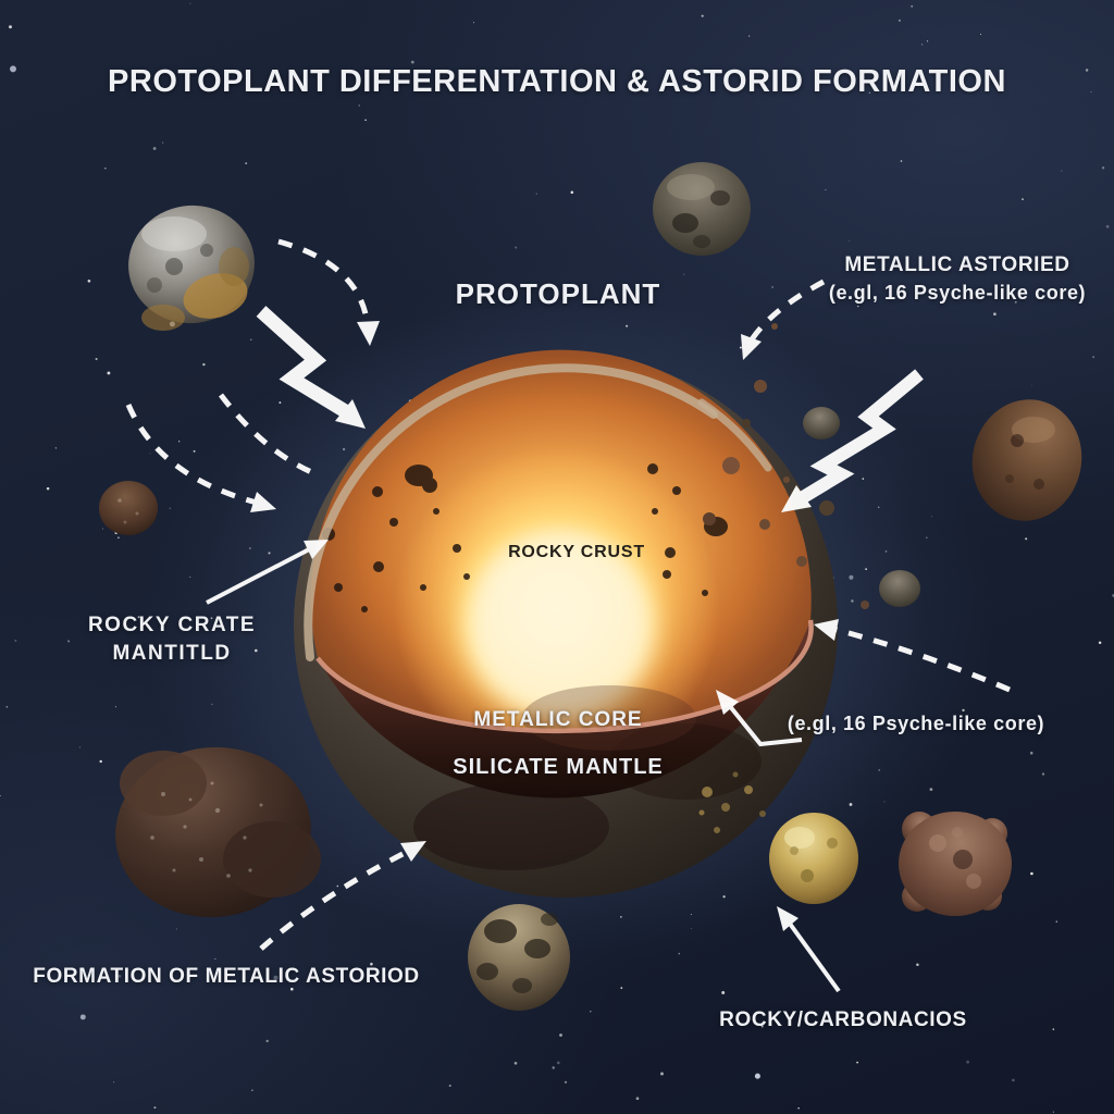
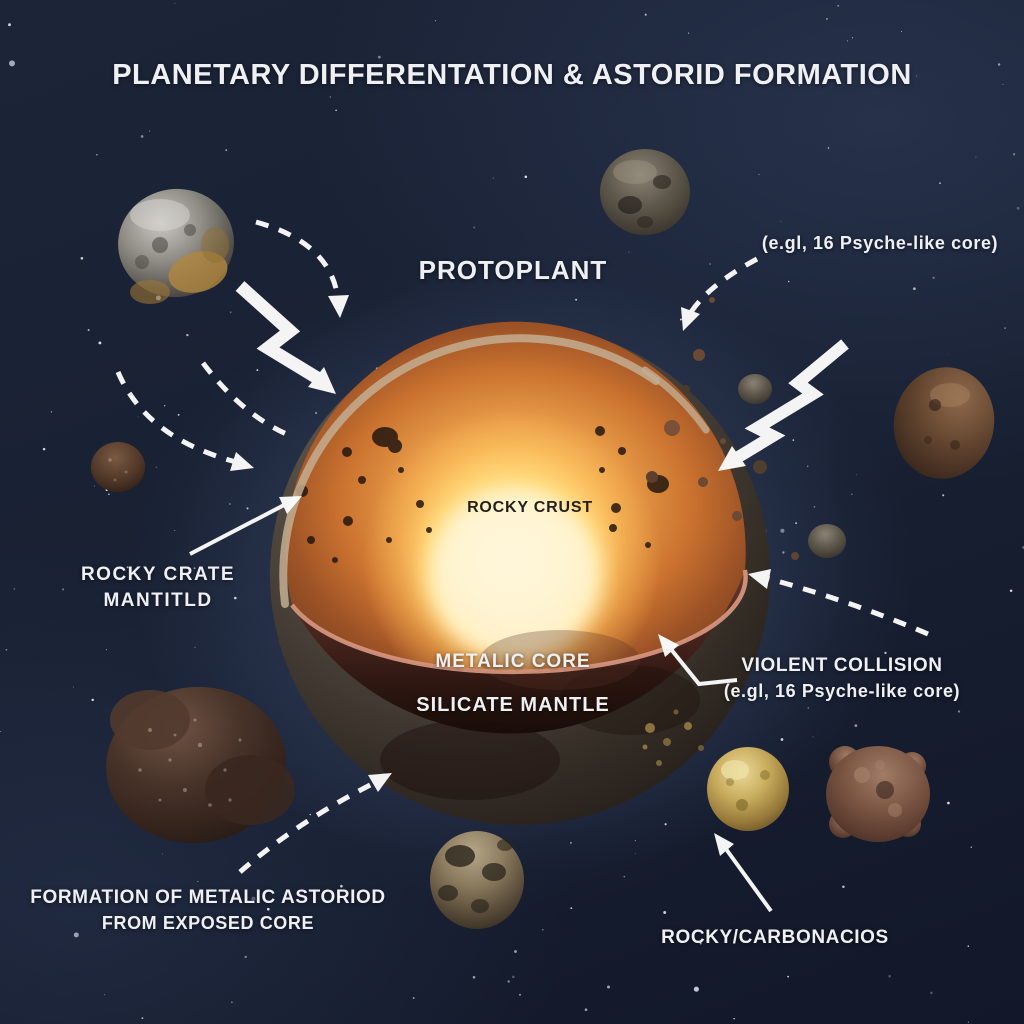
- PROTOPLANT DIFFERENTATION & ASTORID FORMATION
+ PLANETARY DIFFERENTATION & ASTORID FORMATION
  PROTOPLANT
- METALLIC ASTORIED
  (e.gl, 16 Psyche-like core)
  ROCKY CRUST
  ROCKY CRATE
  MANTITLD
  METALIC CORE
  SILICATE MANTLE
+ VIOLENT COLLISION
  (e.gl, 16 Psyche-like core)
  FORMATION OF METALIC ASTORIOD
+ FROM EXPOSED CORE
  ROCKY/CARBONACIOS
